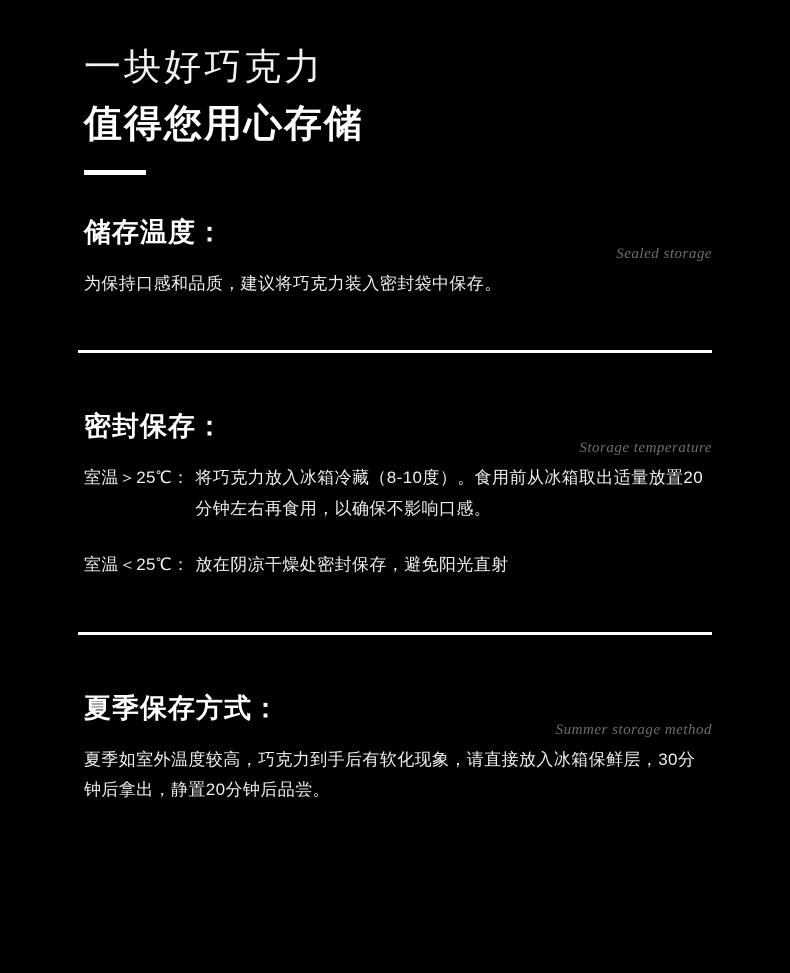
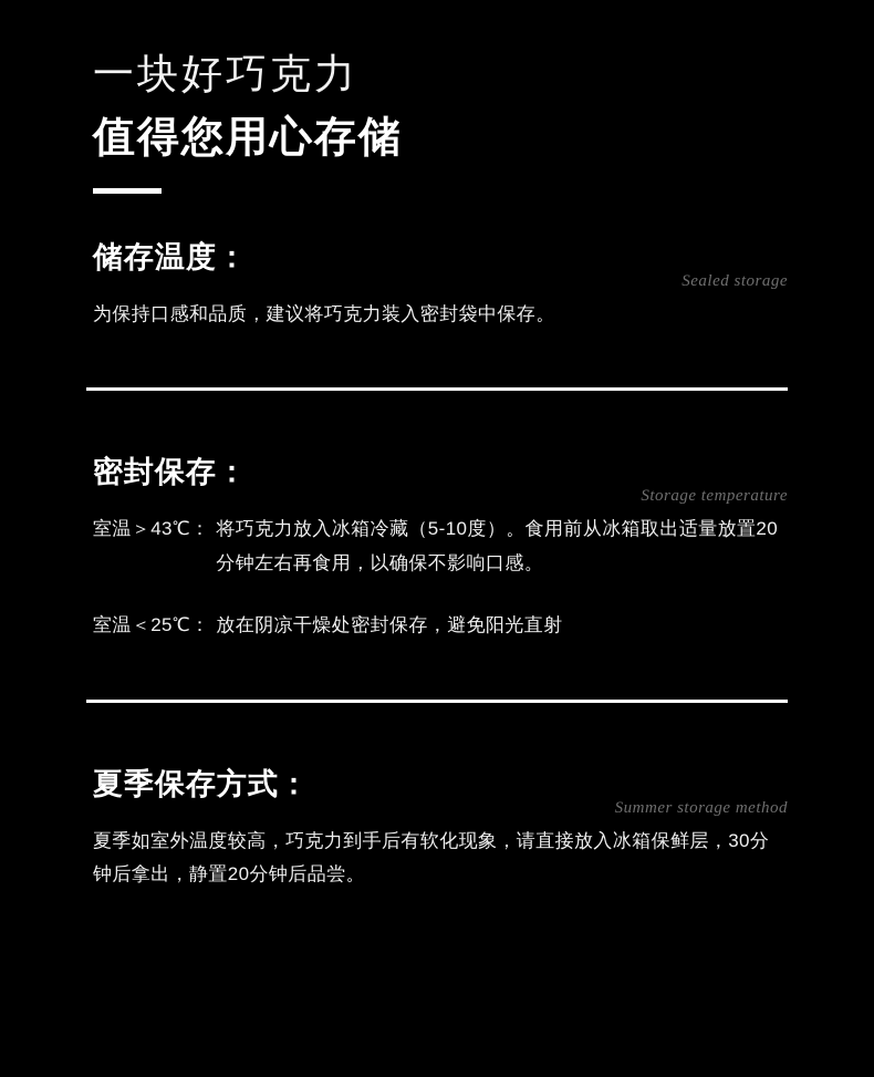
  一块好巧克力
  值得您用心存储
  储存温度：
  Sealed storage
  为保持口感和品质，建议将巧克力装入密封袋中保存。
  密封保存：
  Storage temperature
- 室温＞25℃：
+ 室温＞43℃：
- 将巧克力放入冰箱冷藏（8-10度）。食用前从冰箱取出适量放置20分钟左右再食用，以确保不影响口感。
+ 将巧克力放入冰箱冷藏（5-10度）。食用前从冰箱取出适量放置20分钟左右再食用，以确保不影响口感。
  室温＜25℃：
  放在阴凉干燥处密封保存，避免阳光直射
  夏季保存方式：
  Summer storage method
  夏季如室外温度较高，巧克力到手后有软化现象，请直接放入冰箱保鲜层，30分钟后拿出，静置20分钟后品尝。
